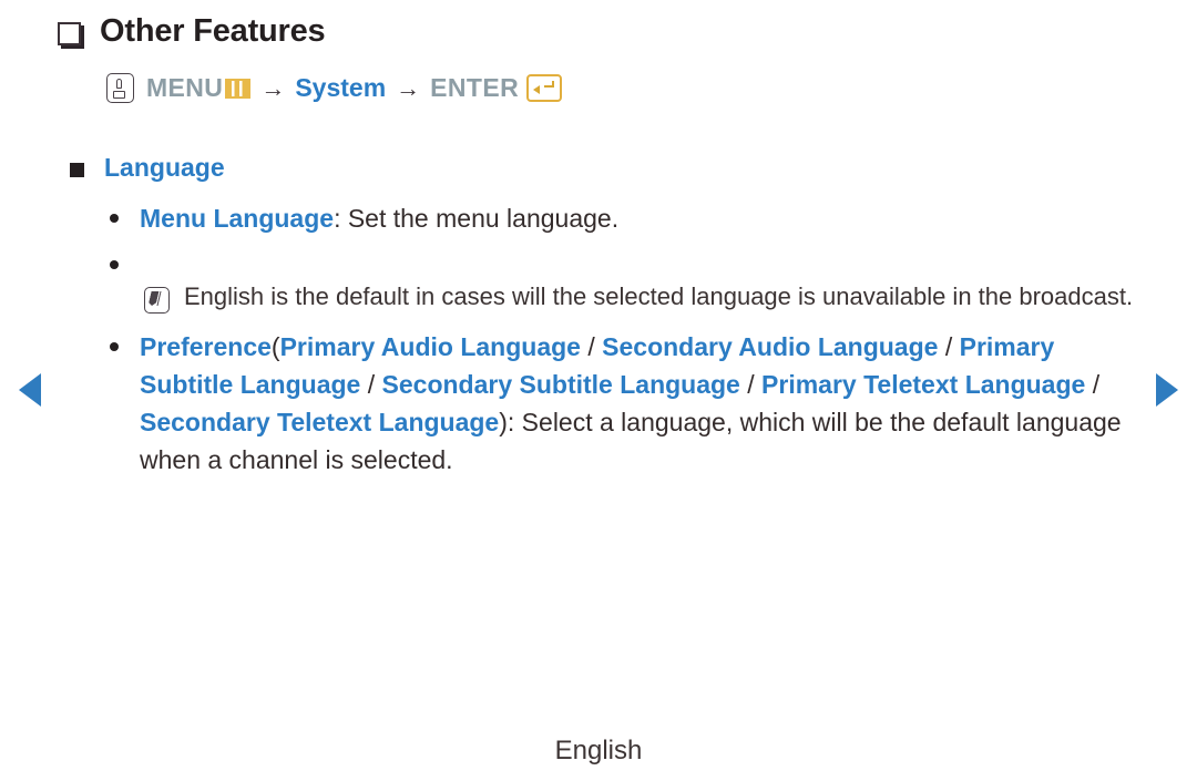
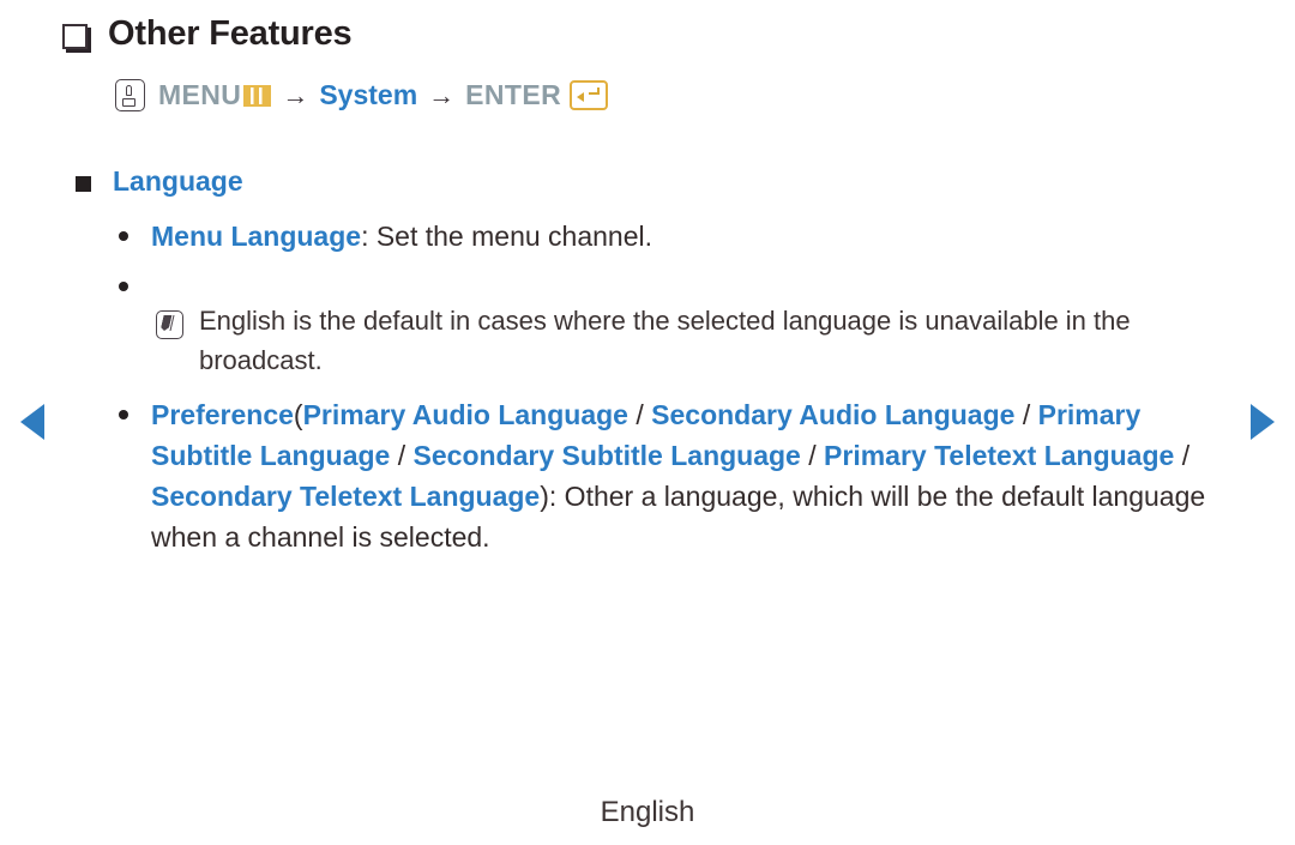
  Other Features
  MENU
  →
  System
  →
  ENTER
  Language
- Menu Language: Set the menu language.
+ Menu Language: Set the menu channel.
- English is the default in cases will the selected language is unavailable in the broadcast.
+ English is the default in cases where the selected language is unavailable in the broadcast.
- Preference(Primary Audio Language / Secondary Audio Language / Primary Subtitle Language / Secondary Subtitle Language / Primary Teletext Language / Secondary Teletext Language): Select a language, which will be the default language when a channel is selected.
+ Preference(Primary Audio Language / Secondary Audio Language / Primary Subtitle Language / Secondary Subtitle Language / Primary Teletext Language / Secondary Teletext Language): Other a language, which will be the default language when a channel is selected.
  English
